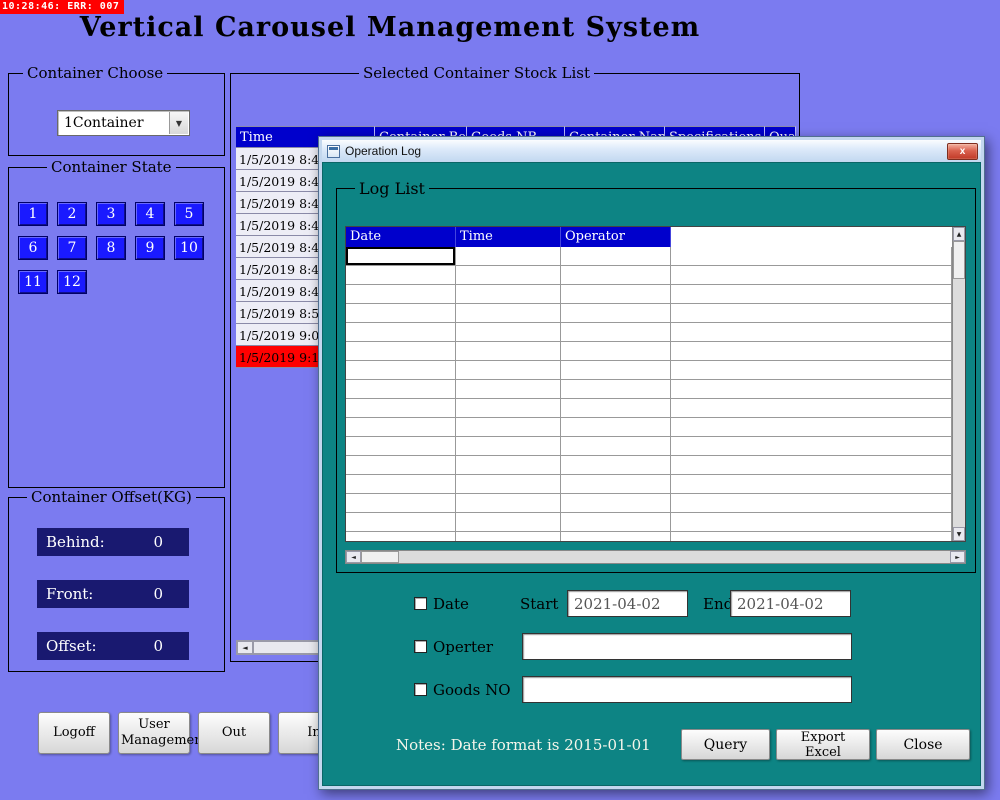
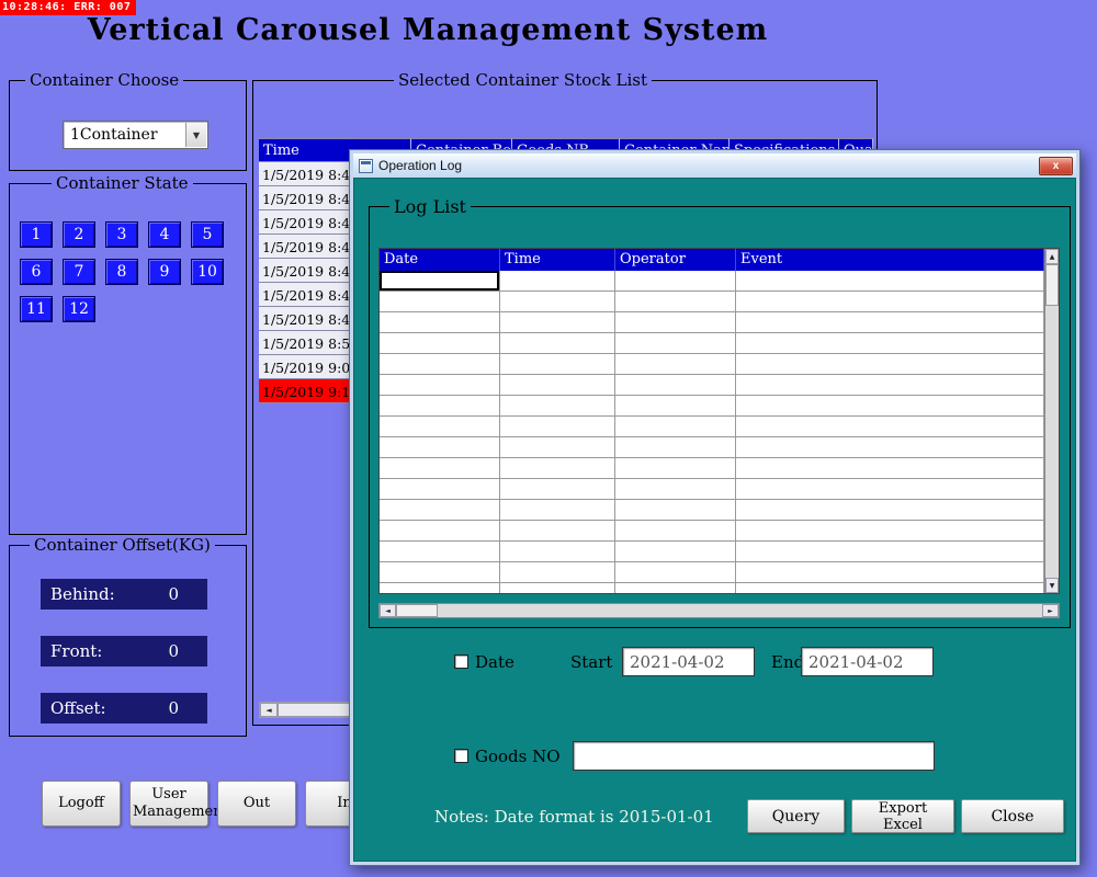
  10:28:46: ERR: 007
  Vertical Carousel Management System
  Container Choose
  1Container
  Container State
  1
  2
  3
  4
  5
  6
  7
  8
  9
  10
  11
  12
  Container Offset(KG)
  Behind:
  0
  Front:
  0
  Offset:
  0
  Selected Container Stock List
  Time
  1/5/2019 8:4
  1/5/2019 8:4
  1/5/2019 8:4
  1/5/2019 8:4
  1/5/2019 8:4
  1/5/2019 8:4
  1/5/2019 8:4
  1/5/2019 8:5
  1/5/2019 9:0
  1/5/2019 9:1
  Logoff
  User Manageme
  Out
  In
  Operation Log
  x
  Log List
  Date
  Time
  Operator
+ Event
  Date
  Start
  2021-04-02
  End
  2021-04-02
- Operter
  Goods NO
  Notes: Date format is 2015-01-01
  Query
  Export Excel
  Close
